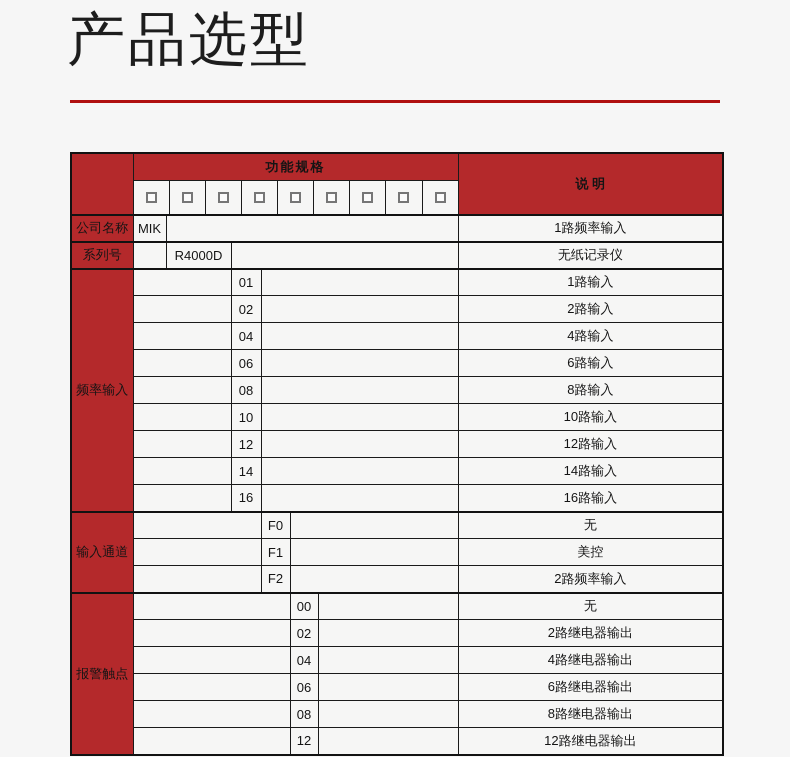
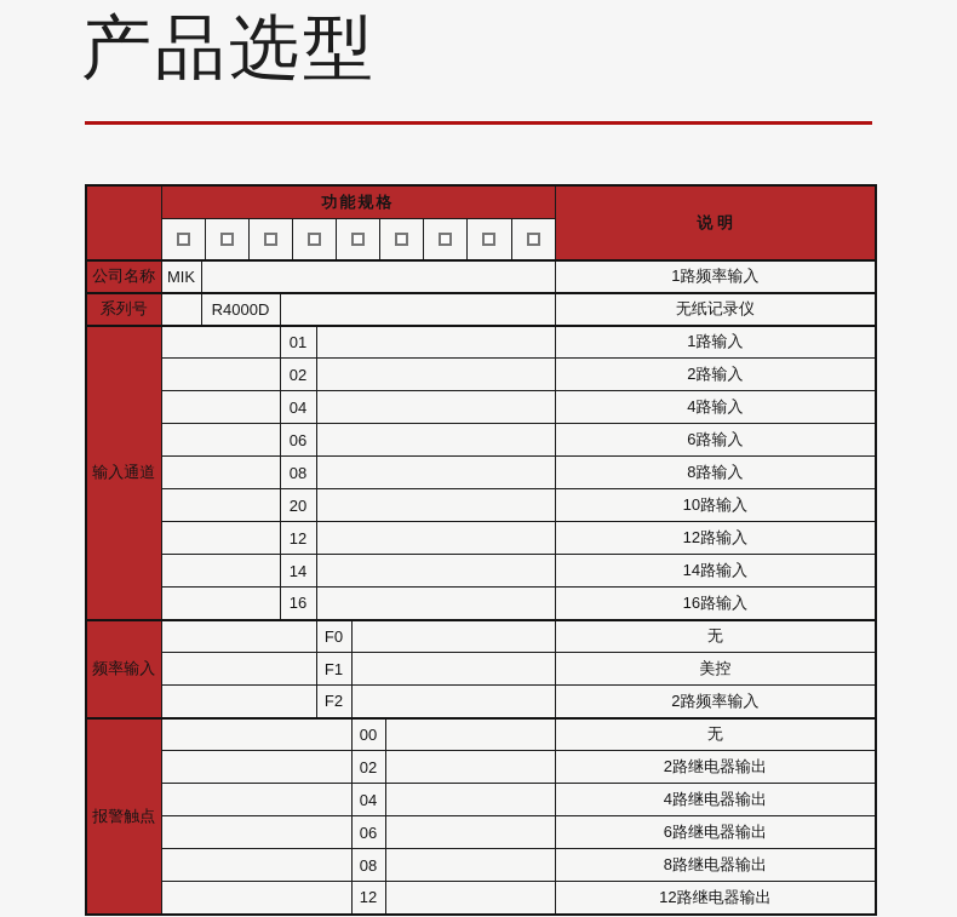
  产品选型
  	功能规格	说 明
  公司名称	MIK		1路频率输入
  系列号		R4000D		无纸记录仪
- 频率输入		01		1路输入
+ 输入通道		01		1路输入
  	02		2路输入
  	04		4路输入
  	06		6路输入
  	08		8路输入
- 	10		10路输入
+ 	20		10路输入
  	12		12路输入
  	14		14路输入
  	16		16路输入
- 输入通道		F0		无
+ 频率输入		F0		无
  	F1		美控
  	F2		2路频率输入
  报警触点		00		无
  	02		2路继电器输出
  	04		4路继电器输出
  	06		6路继电器输出
  	08		8路继电器输出
  	12		12路继电器输出
